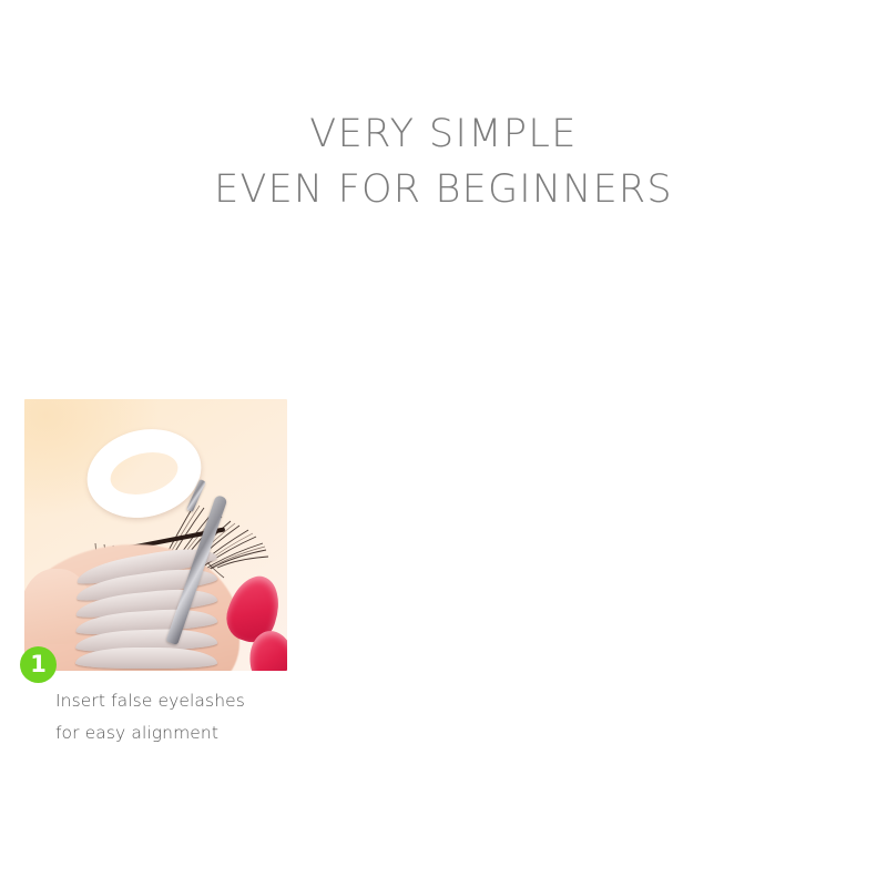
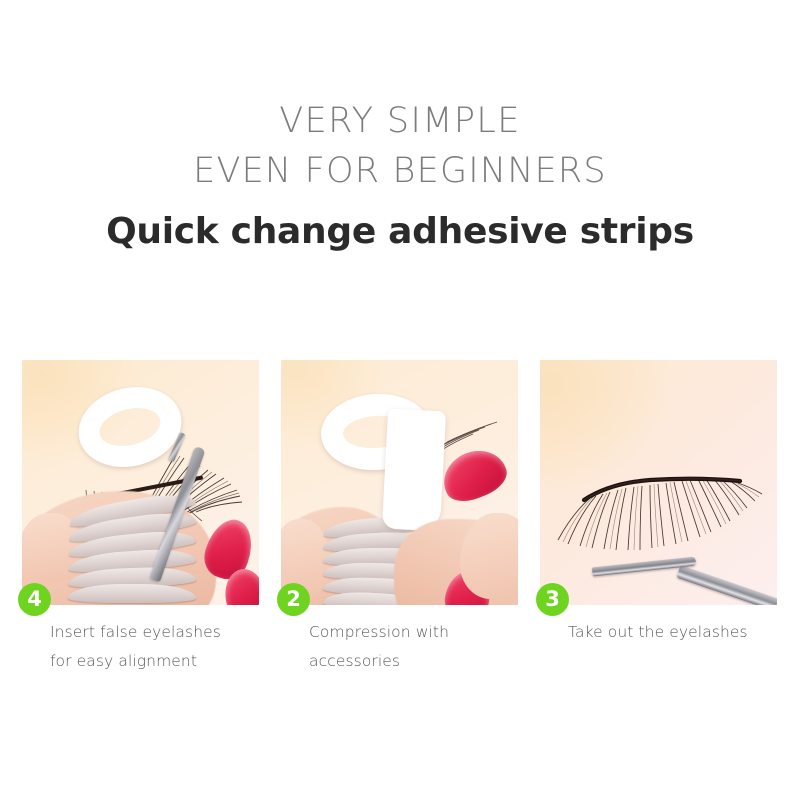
  VERY SIMPLE
  EVEN FOR BEGINNERS
+ Quick change adhesive strips
- 1
+ 4
  Insert false eyelashes
  for easy alignment
+ 2
+ Compression with
+ accessories
+ 3
+ Take out the eyelashes
